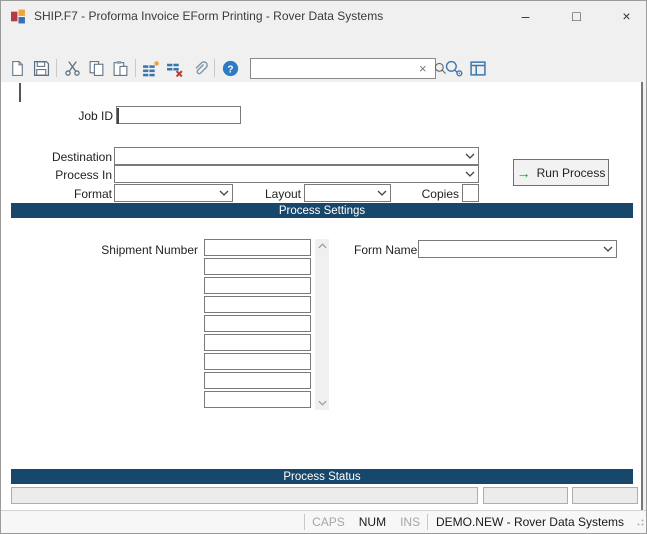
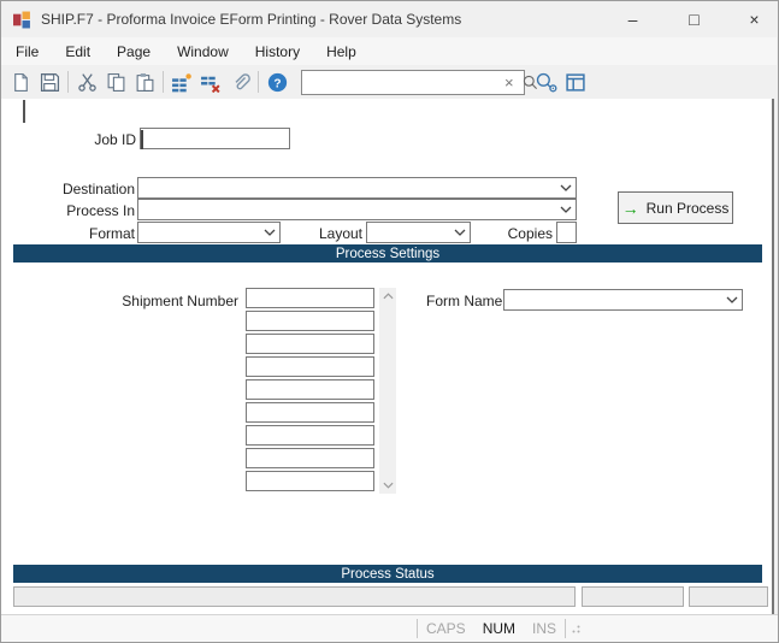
  SHIP.F7 - Proforma Invoice EForm Printing - Rover Data Systems
  –
  □
  ×
+ File
+ Edit
+ Page
+ Window
+ History
+ Help
  ?
  ×
  Job ID
  Destination
  Process In
  Format
  Layout
  Copies
  →
  Run Process
  Process Settings
  Shipment Number
  Form Name
  Process Status
  CAPS
  NUM
  INS
- DEMO.NEW - Rover Data Systems
